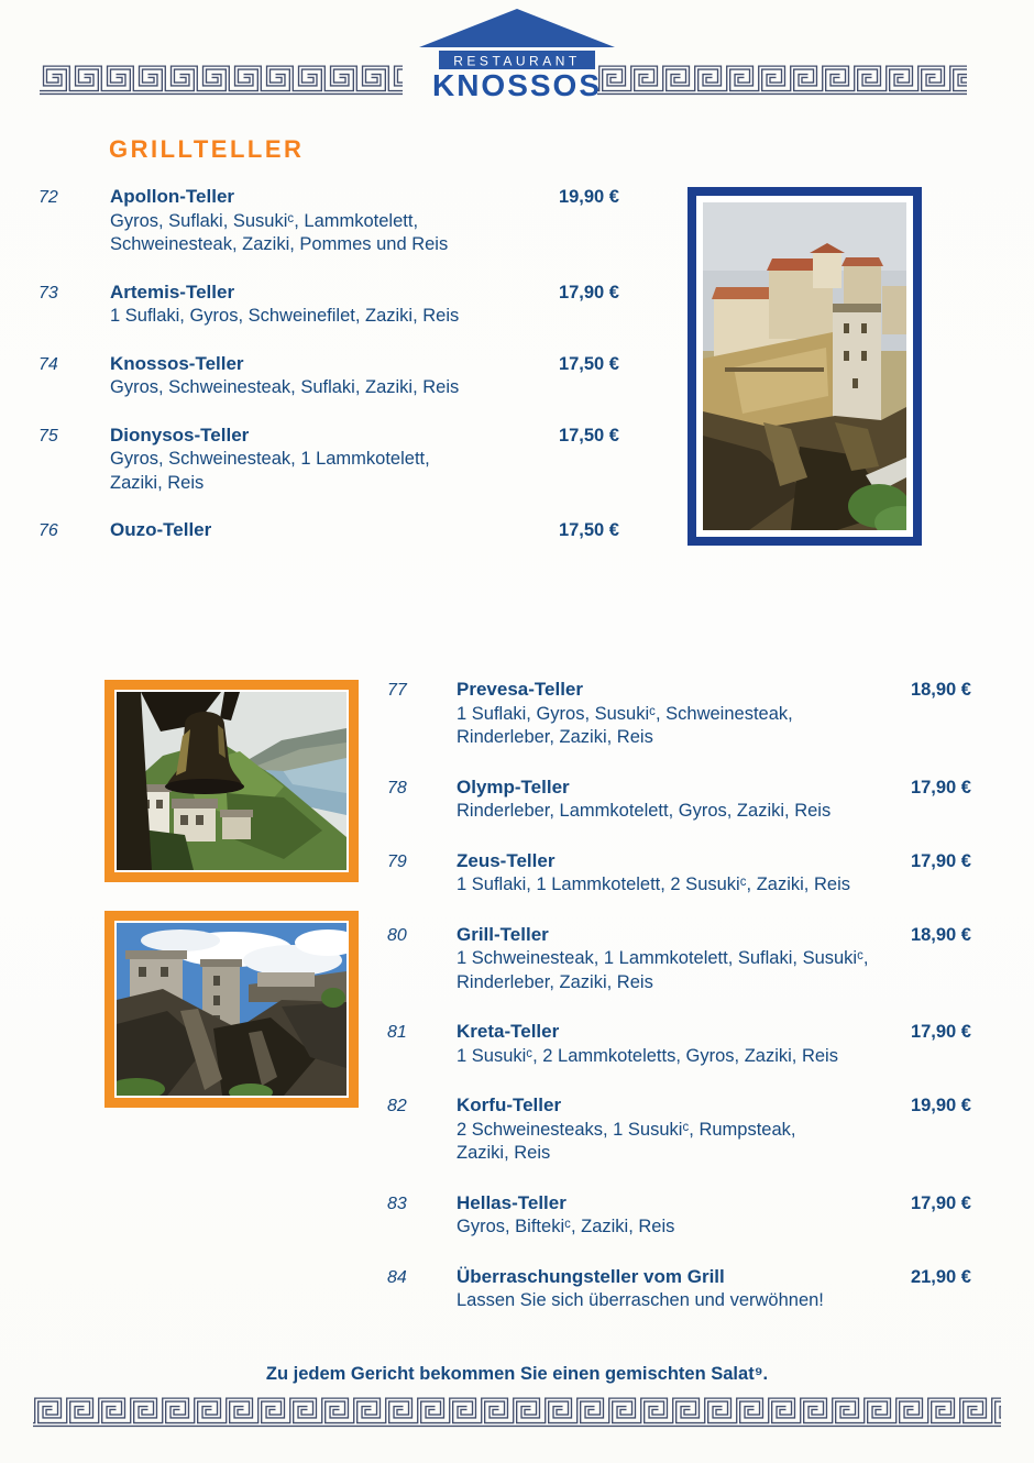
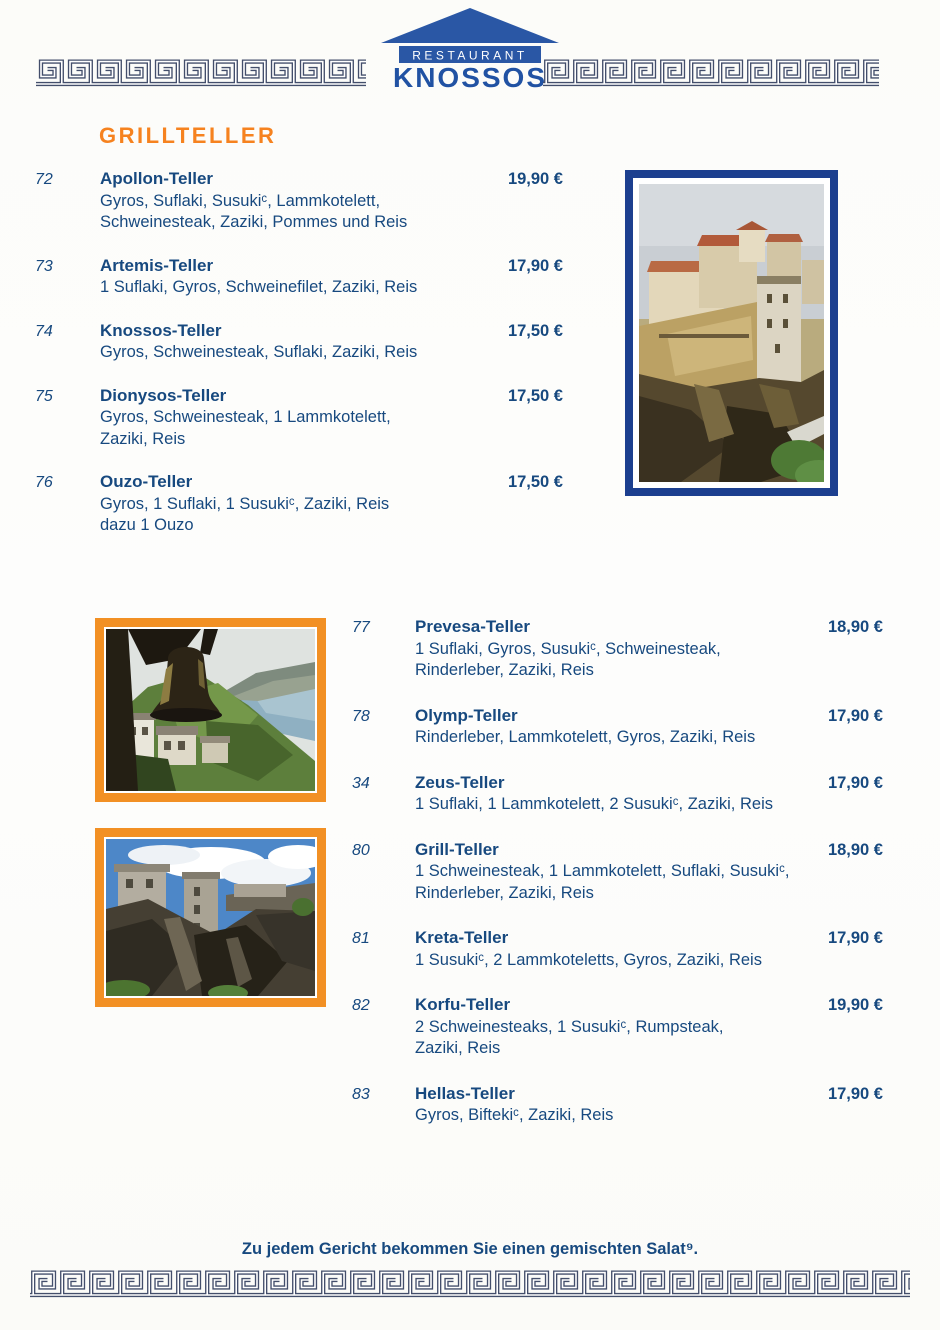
  RESTAURANT
  KNOSSOS
  GRILLTELLER
  72
  Apollon-Teller
  19,90 €
  Gyros, Suflaki, Susukiᶜ, Lammkotelett,
  Schweinesteak, Zaziki, Pommes und Reis
  73
  Artemis-Teller
  17,90 €
  1 Suflaki, Gyros, Schweinefilet, Zaziki, Reis
  74
  Knossos-Teller
  17,50 €
  Gyros, Schweinesteak, Suflaki, Zaziki, Reis
  75
  Dionysos-Teller
  17,50 €
  Gyros, Schweinesteak, 1 Lammkotelett,
  Zaziki, Reis
  76
  Ouzo-Teller
  17,50 €
+ Gyros, 1 Suflaki, 1 Susukiᶜ, Zaziki, Reis
+ dazu 1 Ouzo
  77
  Prevesa-Teller
  18,90 €
  1 Suflaki, Gyros, Susukiᶜ, Schweinesteak,
  Rinderleber, Zaziki, Reis
  78
  Olymp-Teller
  17,90 €
  Rinderleber, Lammkotelett, Gyros, Zaziki, Reis
- 79
+ 34
  Zeus-Teller
  17,90 €
  1 Suflaki, 1 Lammkotelett, 2 Susukiᶜ, Zaziki, Reis
  80
  Grill-Teller
  18,90 €
  1 Schweinesteak, 1 Lammkotelett, Suflaki, Susukiᶜ,
  Rinderleber, Zaziki, Reis
  81
  Kreta-Teller
  17,90 €
  1 Susukiᶜ, 2 Lammkoteletts, Gyros, Zaziki, Reis
  82
  Korfu-Teller
  19,90 €
  2 Schweinesteaks, 1 Susukiᶜ, Rumpsteak,
  Zaziki, Reis
  83
  Hellas-Teller
  17,90 €
  Gyros, Biftekiᶜ, Zaziki, Reis
- 84
- Überraschungsteller vom Grill
- 21,90 €
- Lassen Sie sich überraschen und verwöhnen!
  Zu jedem Gericht bekommen Sie einen gemischten Salat⁹.
